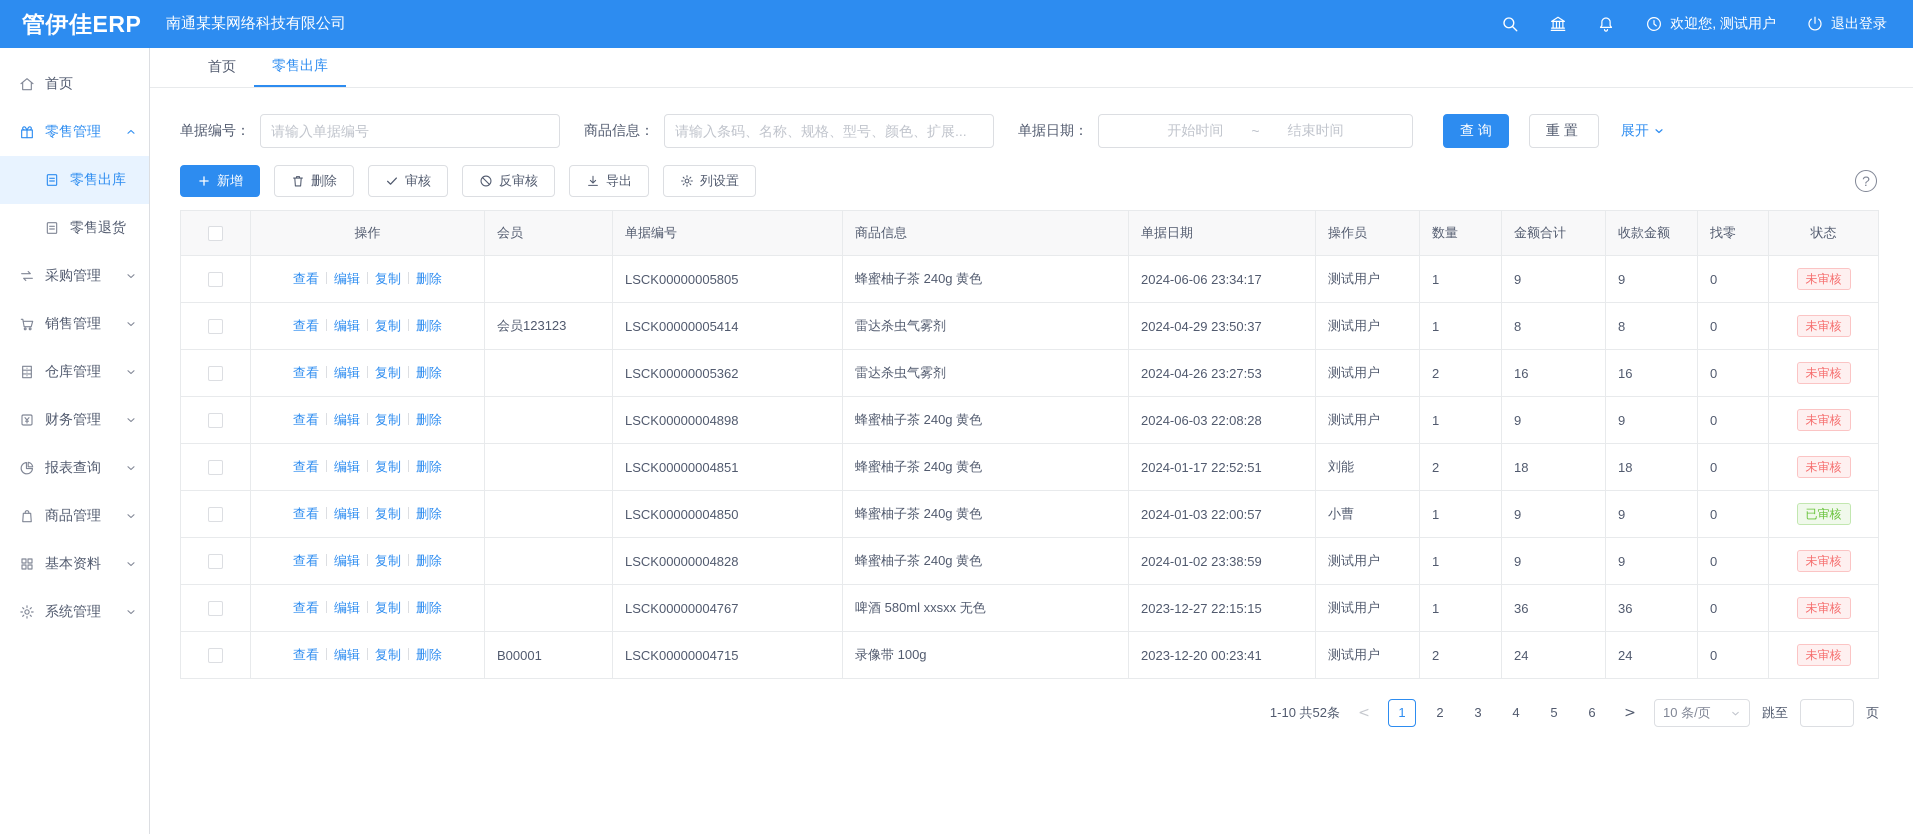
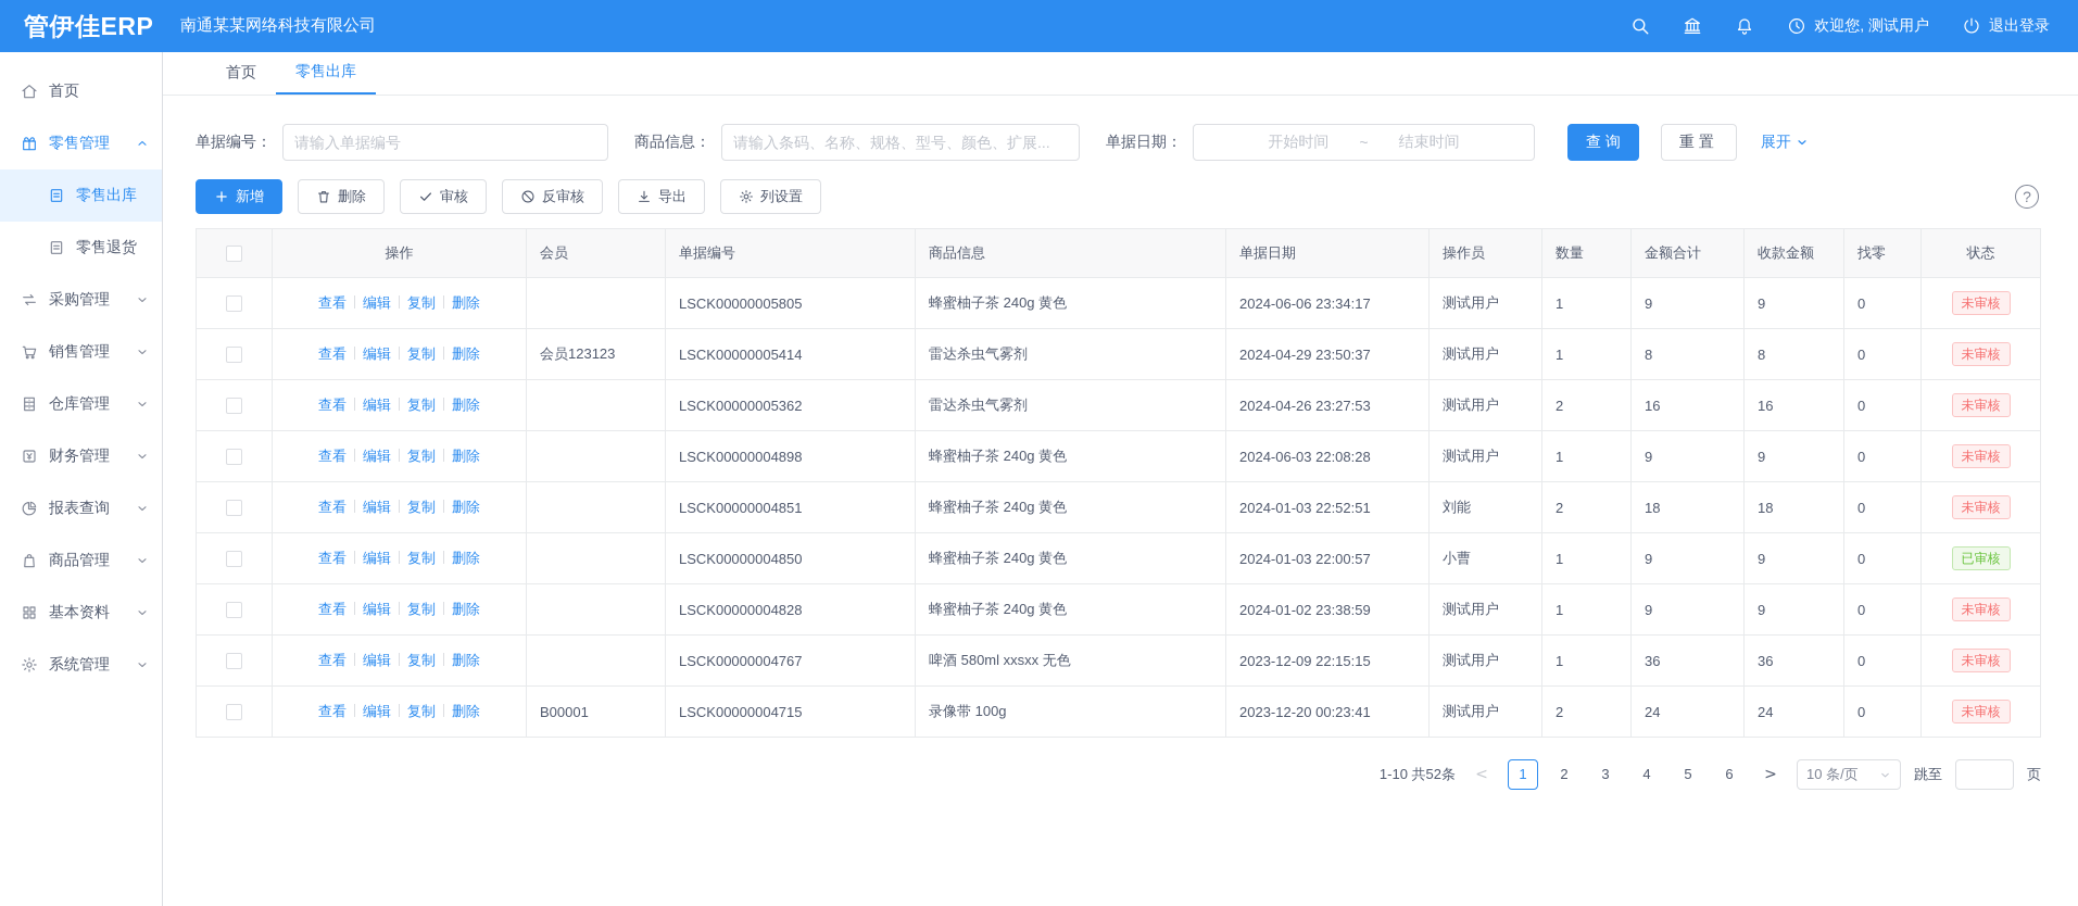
  管伊佳ERP
  南通某某网络科技有限公司
  欢迎您, 测试用户
  退出登录
  首页
  零售管理
  零售出库
  零售退货
  采购管理
  销售管理
  仓库管理
  财务管理
  报表查询
  商品管理
  基本资料
  系统管理
  首页
  零售出库
  单据编号：
  请输入单据编号
  商品信息：
  请输入条码、名称、规格、型号、颜色、扩展...
  单据日期：
  开始时间
  ~
  结束时间
  查 询
  重置
  展开
  新增
  删除
  审核
  反审核
  导出
  列设置
  ?
  	操作	会员	单据编号	商品信息	单据日期	操作员	数量	金额合计	收款金额	找零	状态
  	查看 编辑 复制 删除		LSCK00000005805	蜂蜜柚子茶 240g 黄色	2024-06-06 23:34:17	测试用户	1	9	9	0	未审核
  	查看 编辑 复制 删除	会员123123	LSCK00000005414	雷达杀虫气雾剂	2024-04-29 23:50:37	测试用户	1	8	8	0	未审核
  	查看 编辑 复制 删除		LSCK00000005362	雷达杀虫气雾剂	2024-04-26 23:27:53	测试用户	2	16	16	0	未审核
  	查看 编辑 复制 删除		LSCK00000004898	蜂蜜柚子茶 240g 黄色	2024-06-03 22:08:28	测试用户	1	9	9	0	未审核
- 	查看 编辑 复制 删除		LSCK00000004851	蜂蜜柚子茶 240g 黄色	2024-01-17 22:52:51	刘能	2	18	18	0	未审核
+ 	查看 编辑 复制 删除		LSCK00000004851	蜂蜜柚子茶 240g 黄色	2024-01-03 22:52:51	刘能	2	18	18	0	未审核
  	查看 编辑 复制 删除		LSCK00000004850	蜂蜜柚子茶 240g 黄色	2024-01-03 22:00:57	小曹	1	9	9	0	已审核
  	查看 编辑 复制 删除		LSCK00000004828	蜂蜜柚子茶 240g 黄色	2024-01-02 23:38:59	测试用户	1	9	9	0	未审核
- 	查看 编辑 复制 删除		LSCK00000004767	啤酒 580ml xxsxx 无色	2023-12-27 22:15:15	测试用户	1	36	36	0	未审核
+ 	查看 编辑 复制 删除		LSCK00000004767	啤酒 580ml xxsxx 无色	2023-12-09 22:15:15	测试用户	1	36	36	0	未审核
  	查看 编辑 复制 删除	B00001	LSCK00000004715	录像带 100g	2023-12-20 00:23:41	测试用户	2	24	24	0	未审核
  1-10 共52条
  <
  1
  2
  3
  4
  5
  6
  >
  10 条/页
  跳至
  页
